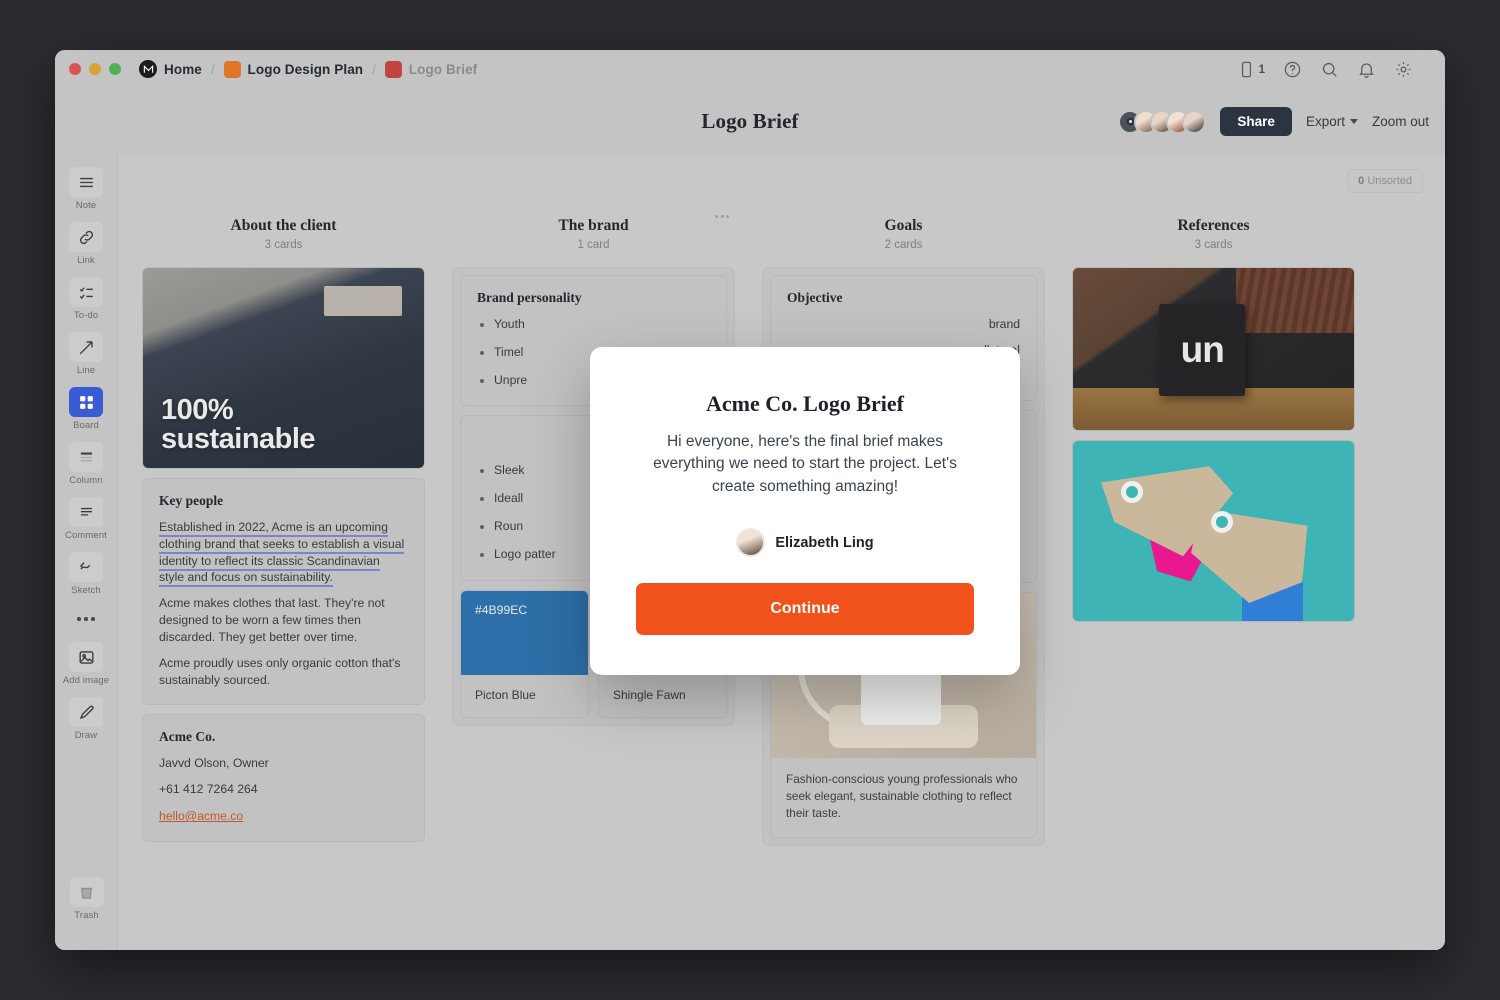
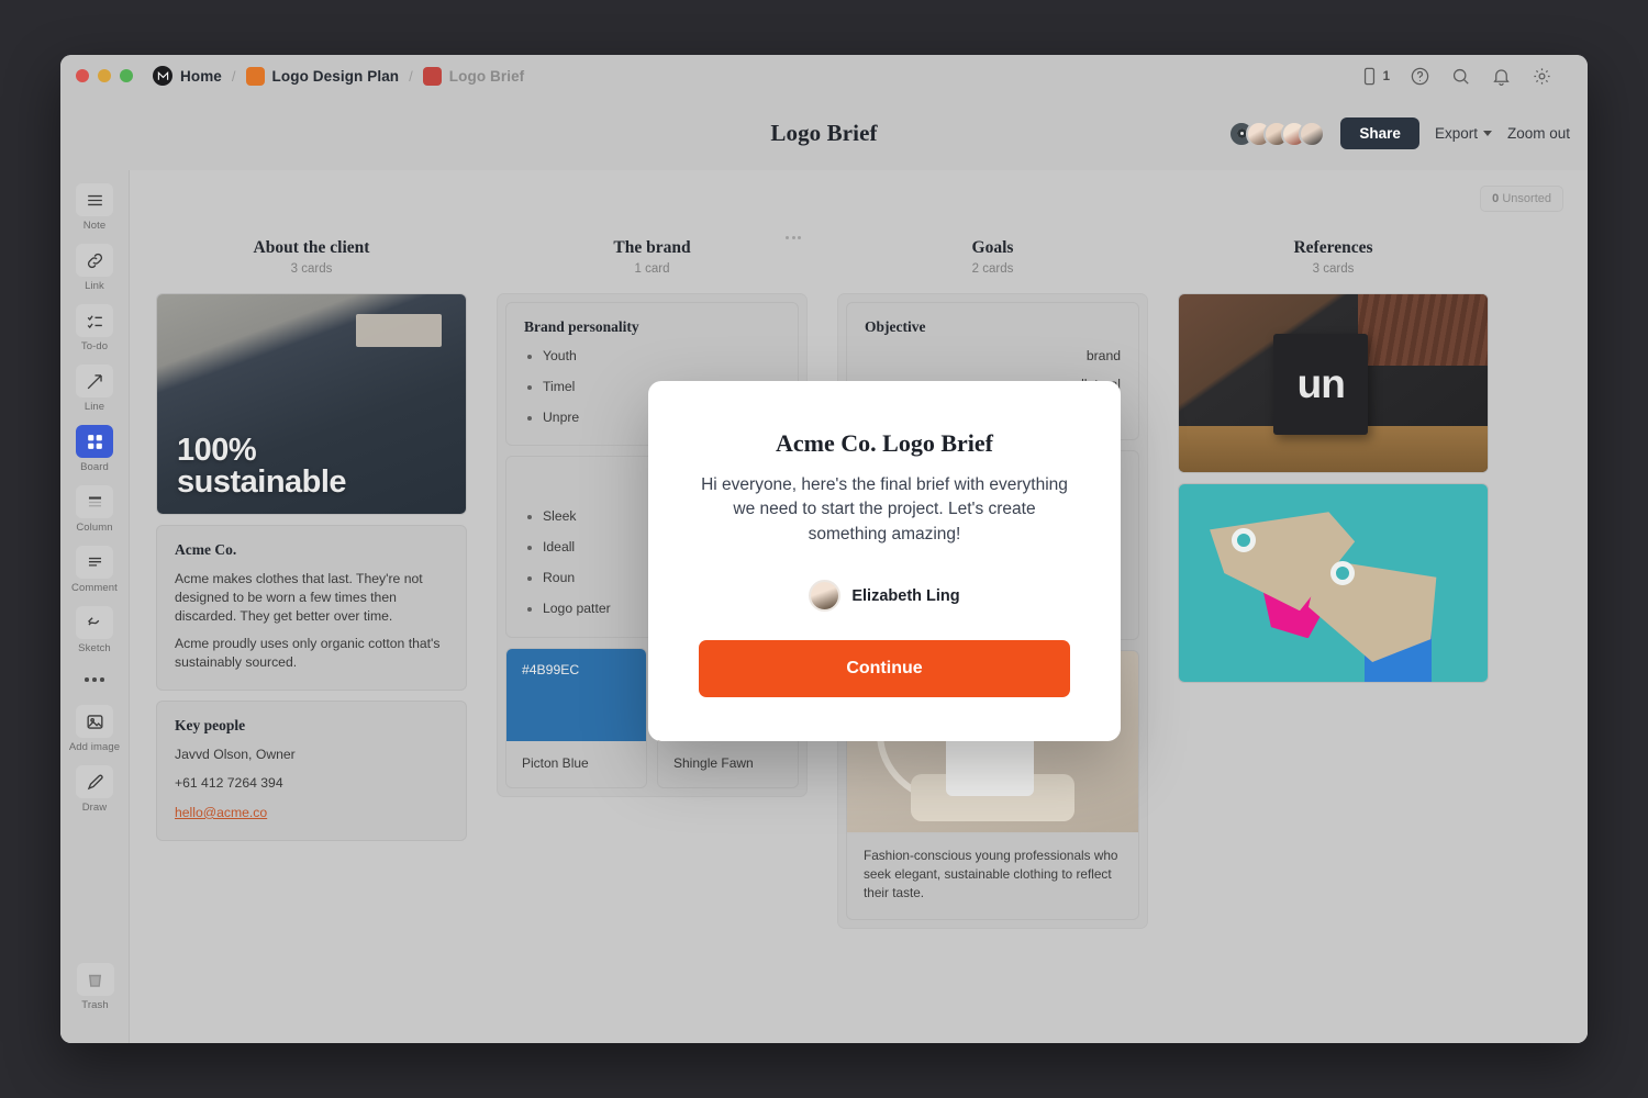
  Home
  /
  Logo Design Plan
  /
  Logo Brief
  Logo Brief
  1
  Share
  Export
  Zoom out
  Note
  Link
  To-do
  Line
  Board
  Column
  Comment
  Sketch
  Add image
  Draw
  Trash
  0 Unsorted
  About the client
  3 cards
  100%
  sustainable
- Key people
+ Acme Co.
- Established in 2022, Acme is an upcoming clothing brand that seeks to establish a visual identity to reflect its classic Scandinavian style and focus on sustainability.
  Acme makes clothes that last. They're not designed to be worn a few times then discarded. They get better over time.
  Acme proudly uses only organic cotton that's sustainably sourced.
- Acme Co.
+ Key people
  Javvd Olson, Owner
- +61 412 7264 264
+ +61 412 7264 394
  hello@acme.co
  The brand
  1 card
  Brand personality
  Youth
  Timel
  Unpre
  Sleek
  Ideall
  Roun
  Logo patter
  #4B99EC
  Picton Blue
  Shingle Fawn
  Goals
  2 cards
  Objective
  brand
  Fashion-conscious young professionals who seek elegant, sustainable clothing to reflect their taste.
  References
  3 cards
  un
  Acme Co. Logo Brief
- Hi everyone, here's the final brief makes everything we need to start the project. Let's create something amazing!
+ Hi everyone, here's the final brief with everything we need to start the project. Let's create something amazing!
  Elizabeth Ling
  Continue
